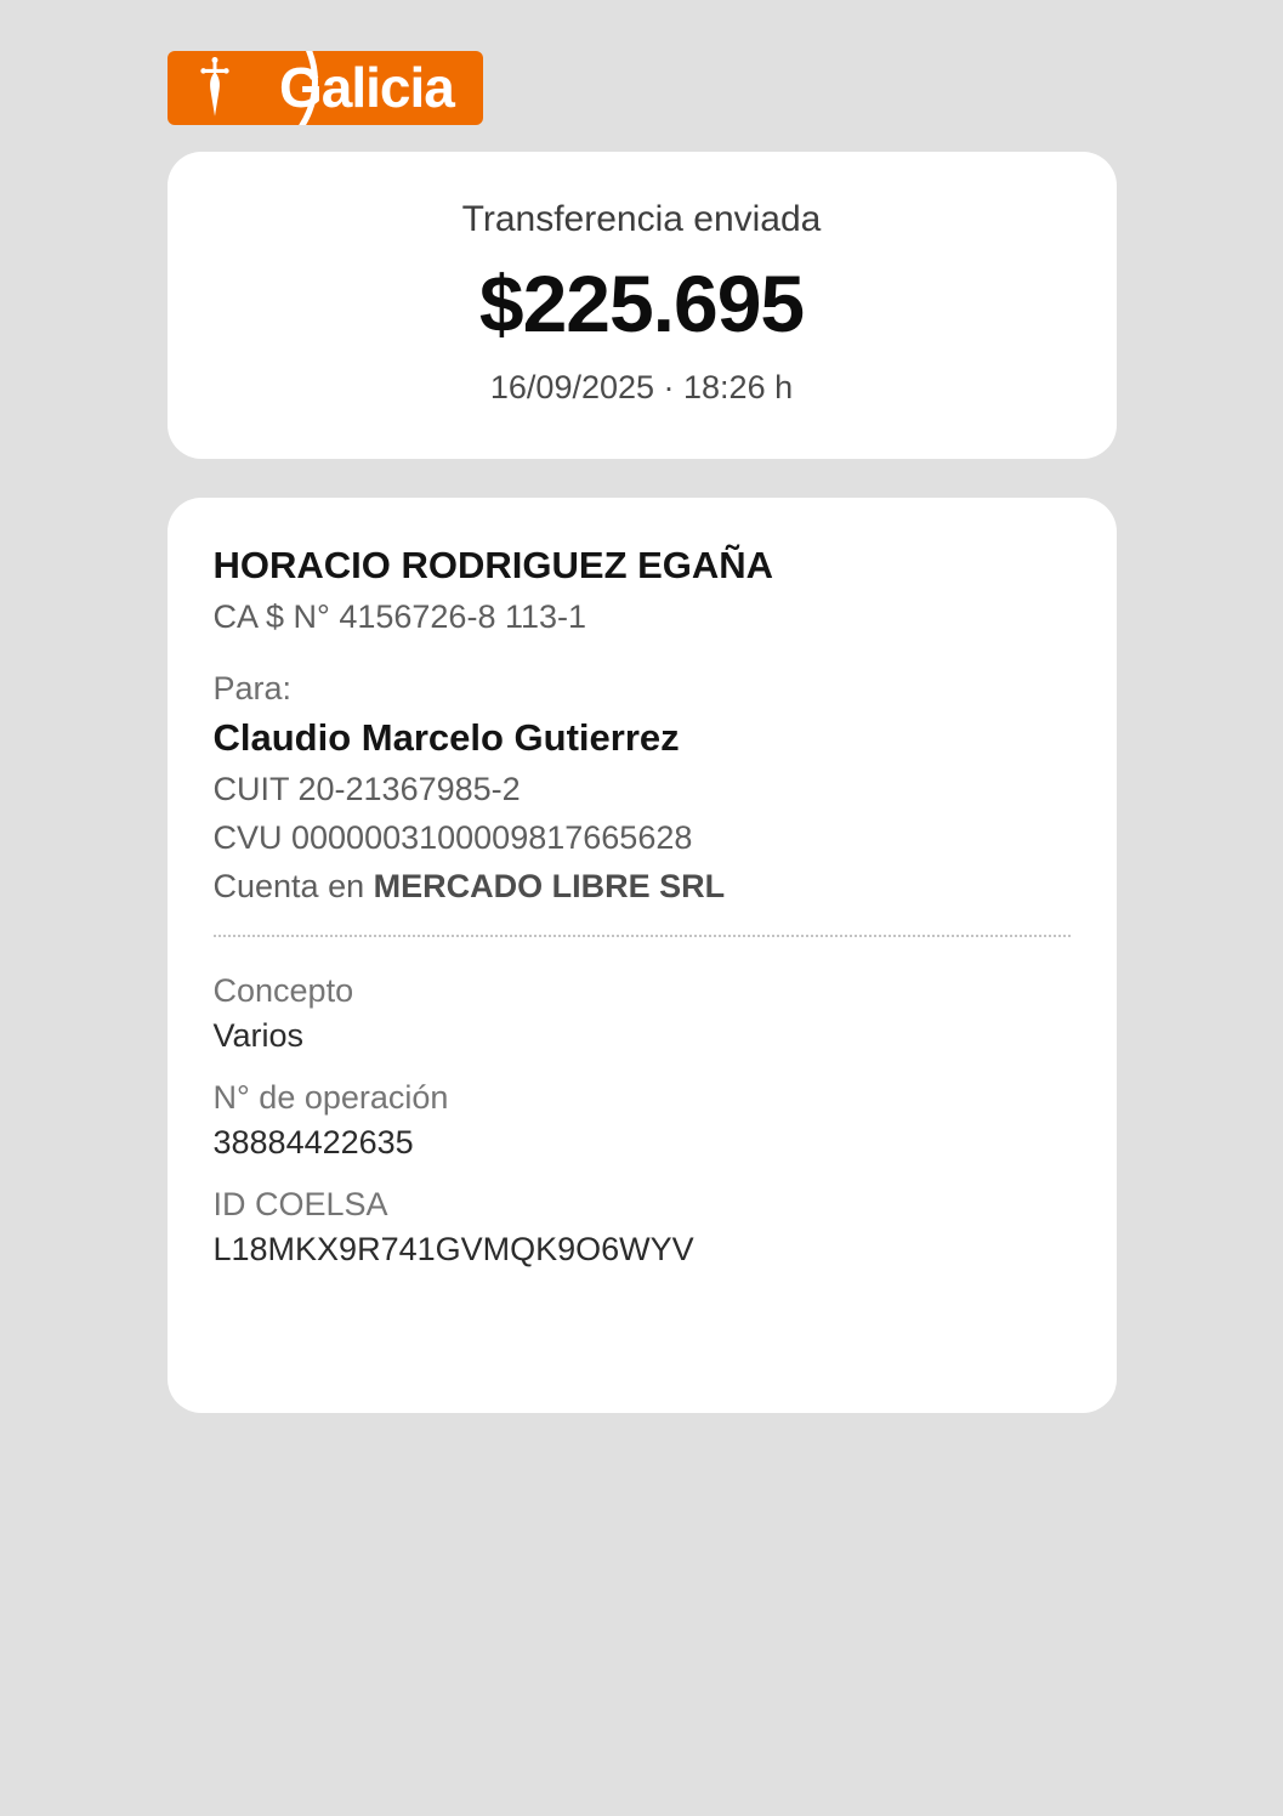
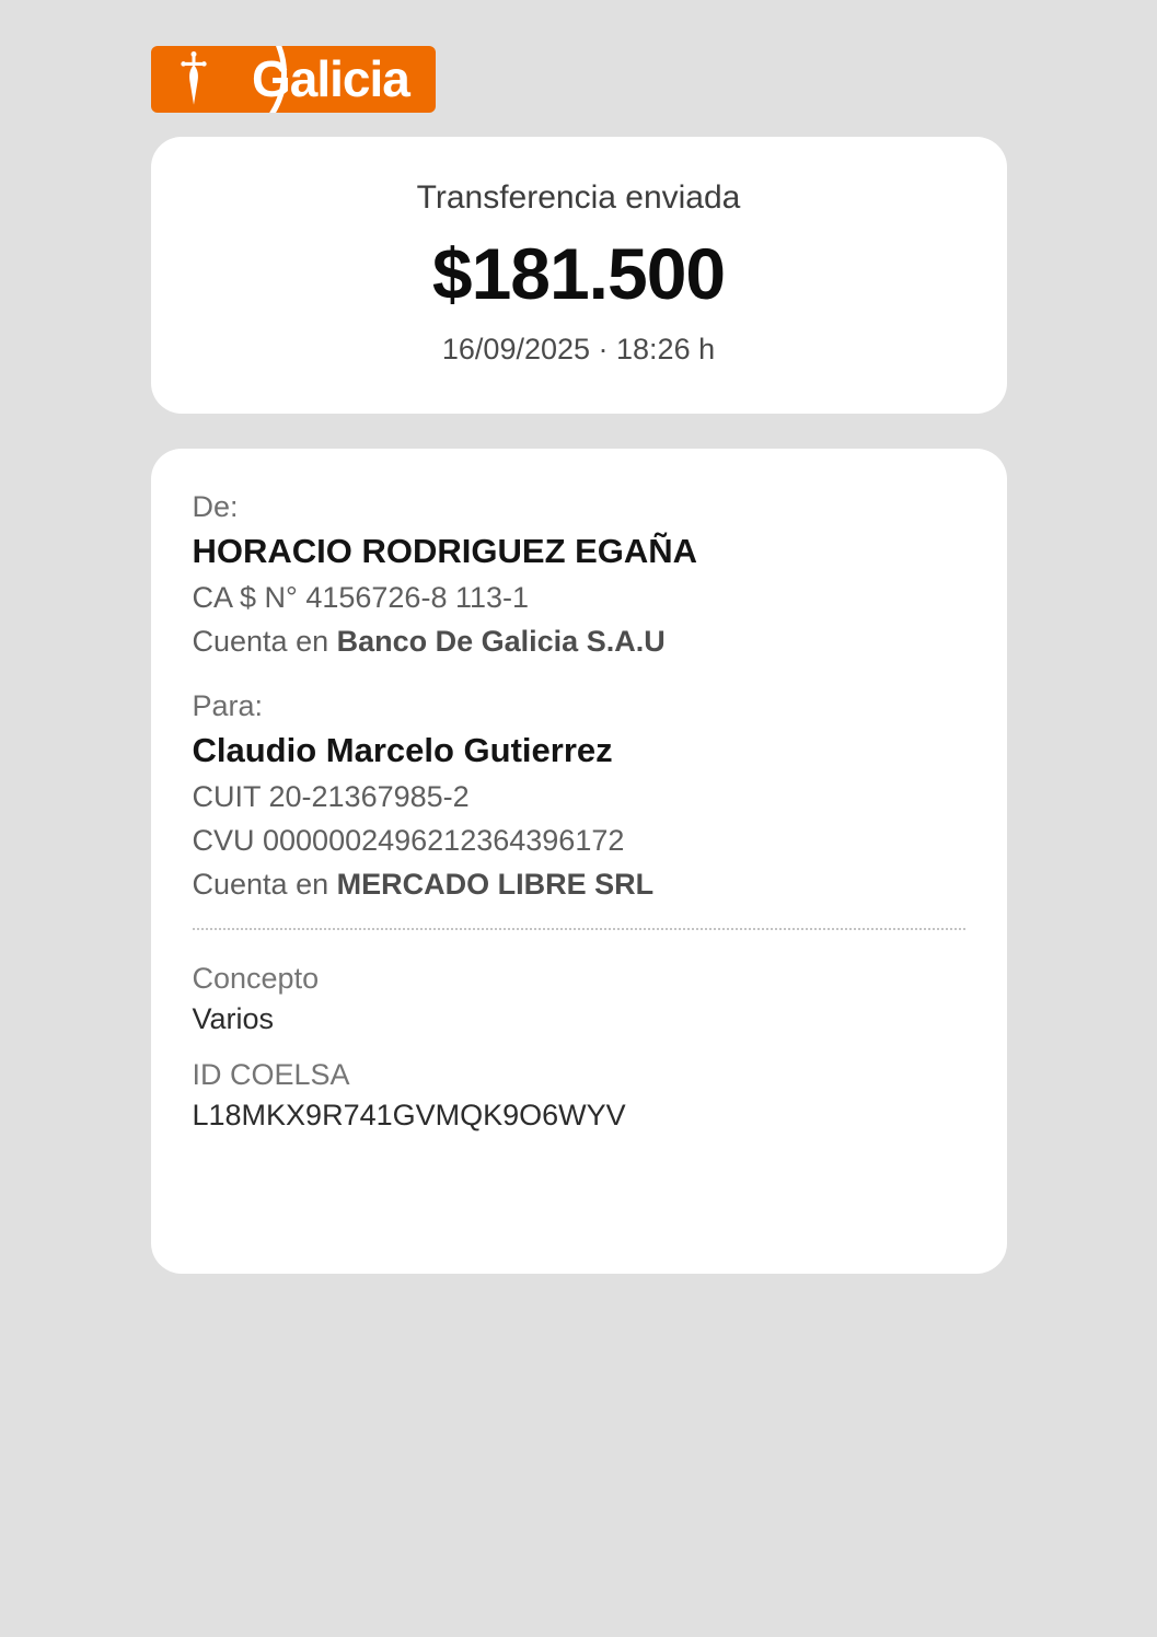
  Galicia
  Transferencia enviada
- $225.695
+ $181.500
  16/09/2025 · 18:26 h
+ De:
  HORACIO RODRIGUEZ EGAÑA
  CA $ N° 4156726-8 113-1
+ Cuenta en Banco De Galicia S.A.U
  Para:
  Claudio Marcelo Gutierrez
  CUIT 20-21367985-2
- CVU 0000003100009817665628
+ CVU 0000002496212364396172
  Cuenta en MERCADO LIBRE SRL
  Concepto
  Varios
- N° de operación
- 38884422635
  ID COELSA
  L18MKX9R741GVMQK9O6WYV
